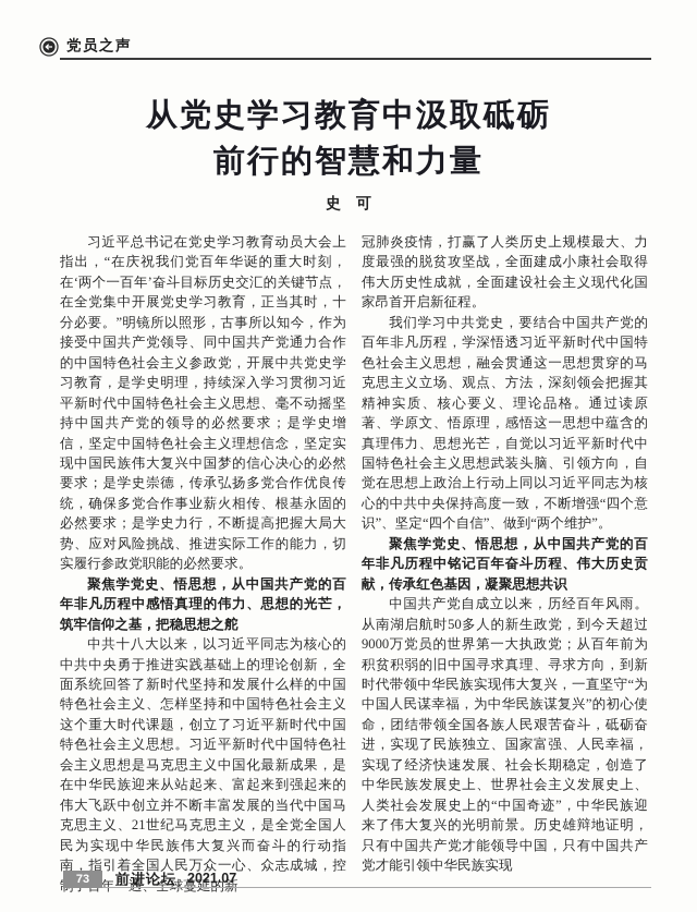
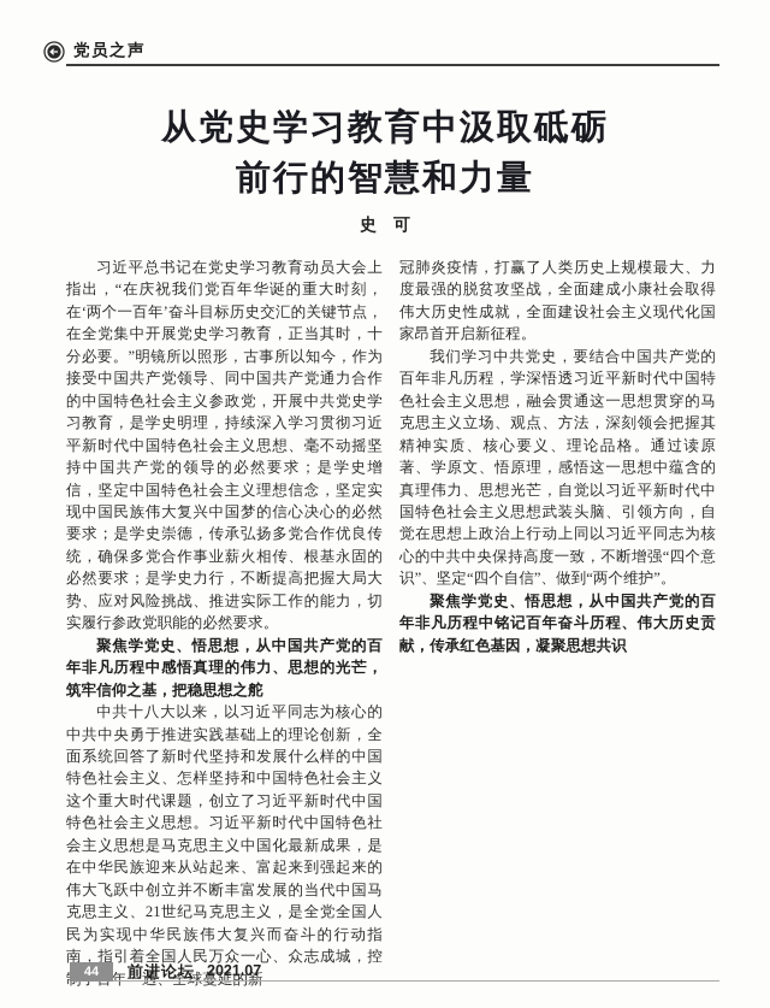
  党员之声
  从党史学习教育中汲取砥砺
  前行的智慧和力量
  史 可
  习近平总书记在党史学习教育动员大会上指出，“在庆祝我们党百年华诞的重大时刻，在‘两个一百年’奋斗目标历史交汇的关键节点，在全党集中开展党史学习教育，正当其时，十分必要。”明镜所以照形，古事所以知今，作为接受中国共产党领导、同中国共产党通力合作的中国特色社会主义参政党，开展中共党史学习教育，是学史明理，持续深入学习贯彻习近平新时代中国特色社会主义思想、毫不动摇坚持中国共产党的领导的必然要求；是学史增信，坚定中国特色社会主义理想信念，坚定实现中国民族伟大复兴中国梦的信心决心的必然要求；是学史崇德，传承弘扬多党合作优良传统，确保多党合作事业薪火相传、根基永固的必然要求；是学史力行，不断提高把握大局大势、应对风险挑战、推进实际工作的能力，切实履行参政党职能的必然要求。
  聚焦学党史、悟思想，从中国共产党的百年非凡历程中感悟真理的伟力、思想的光芒，筑牢信仰之基，把稳思想之舵
  中共十八大以来，以习近平同志为核心的中共中央勇于推进实践基础上的理论创新，全面系统回答了新时代坚持和发展什么样的中国特色社会主义、怎样坚持和中国特色社会主义这个重大时代课题，创立了习近平新时代中国特色社会主义思想。习近平新时代中国特色社会主义思想是马克思主义中国化最新成果，是在中华民族迎来从站起来、富起来到强起来的伟大飞跃中创立并不断丰富发展的当代中国马克思主义、21世纪马克思主义，是全党全国人民为实现中华民族伟大复兴而奋斗的行动指南，指引着全国人民万众一心、众志成城，控年一遇、全球蔓延的新
  冠肺炎疫情，打赢了人类历史上规模最大、力度最强的脱贫攻坚战，全面建成小康社会取得伟大历史性成就，全面建设社会主义现代化国家昂首开启新征程。
  我们学习中共党史，要结合中国共产党的百年非凡历程，学深悟透习近平新时代中国特色社会主义思想，融会贯通这一思想贯穿的马克思主义立场、观点、方法，深刻领会把握其精神实质、核心要义、理论品格。通过读原著、学原文、悟原理，感悟这一思想中蕴含的真理伟力、思想光芒，自觉以习近平新时代中国特色社会主义思想武装头脑、引领方向，自觉在思想上政治上行动上同以习近平同志为核心的中共中央保持高度一致，不断增强“四个意识”、坚定“四个自信”、做到“两个维护”。
  聚焦学党史、悟思想，从中国共产党的百年非凡历程中铭记百年奋斗历程、伟大历史贡献，传承红色基因，凝聚思想共识
- 中国共产党自成立以来，历经百年风雨。从南湖启航时50多人的新生政党，到今天超过9000万党员的世界第一大执政党；从百年前为积贫积弱的旧中国寻求真理、寻求方向，到新时代带领中华民族实现伟大复兴，一直坚守“为中国人民谋幸福，为中华民族谋复兴”的初心使命，团结带领全国各族人民艰苦奋斗，砥砺奋进，实现了民族独立、国家富强、人民幸福，实现了经济快速发展、社会长期稳定，创造了中华民族发展史上、世界社会主义发展史上、人类社会发展史上的“中国奇迹”，中华民族迎来了伟大复兴的光明前景。历史雄辩地证明，只有中国共产党才能领导中国，只有中国共产党才能引领中华民族实现
- 73
+ 44
  前进论坛
  2021.07
